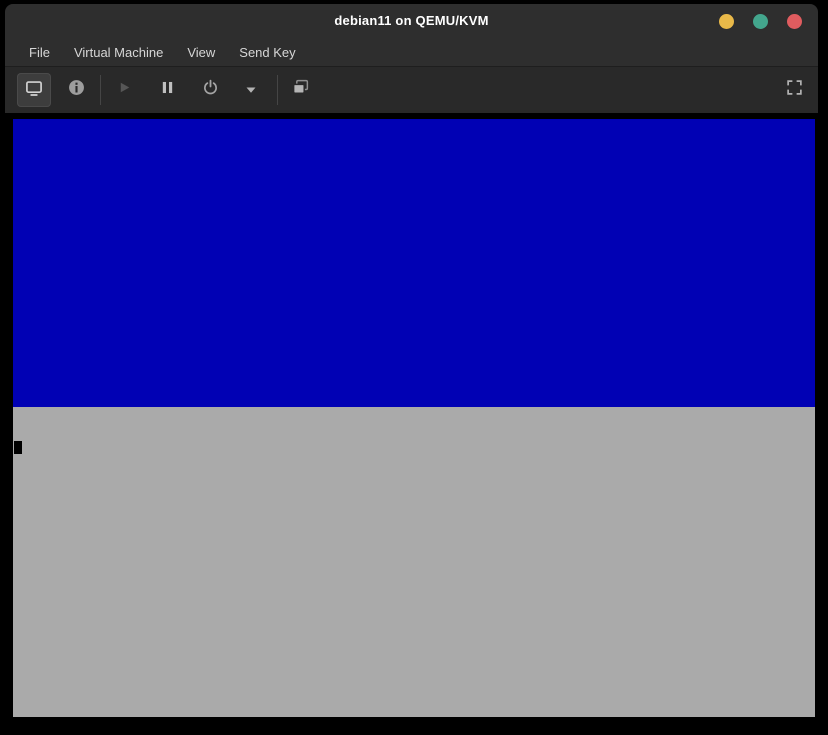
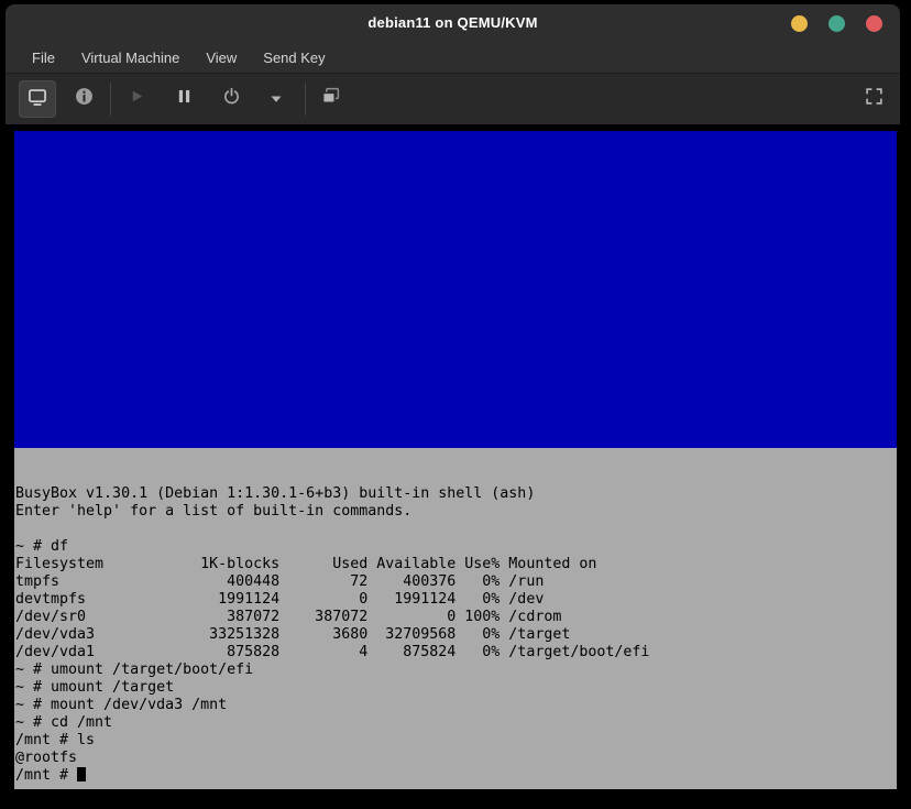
  debian11 on QEMU/KVM
  File
  Virtual Machine
  View
  Send Key
+ BusyBox v1.30.1 (Debian 1:1.30.1-6+b3) built-in shell (ash)
+ Enter 'help' for a list of built-in commands.
+ ~ # df
+ Filesystem 1K-blocks Used Available Use% Mounted on
+ tmpfs 400448 72 400376 0% /run
+ devtmpfs 1991124 0 1991124 0% /dev
+ /dev/sr0 387072 387072 0 100% /cdrom
+ /dev/vda3 33251328 3680 32709568 0% /target
+ /dev/vda1 875828 4 875824 0% /target/boot/efi
+ ~ # umount /target/boot/efi
+ ~ # umount /target
+ ~ # mount /dev/vda3 /mnt
+ ~ # cd /mnt
+ /mnt # ls
+ @rootfs
+ /mnt #
